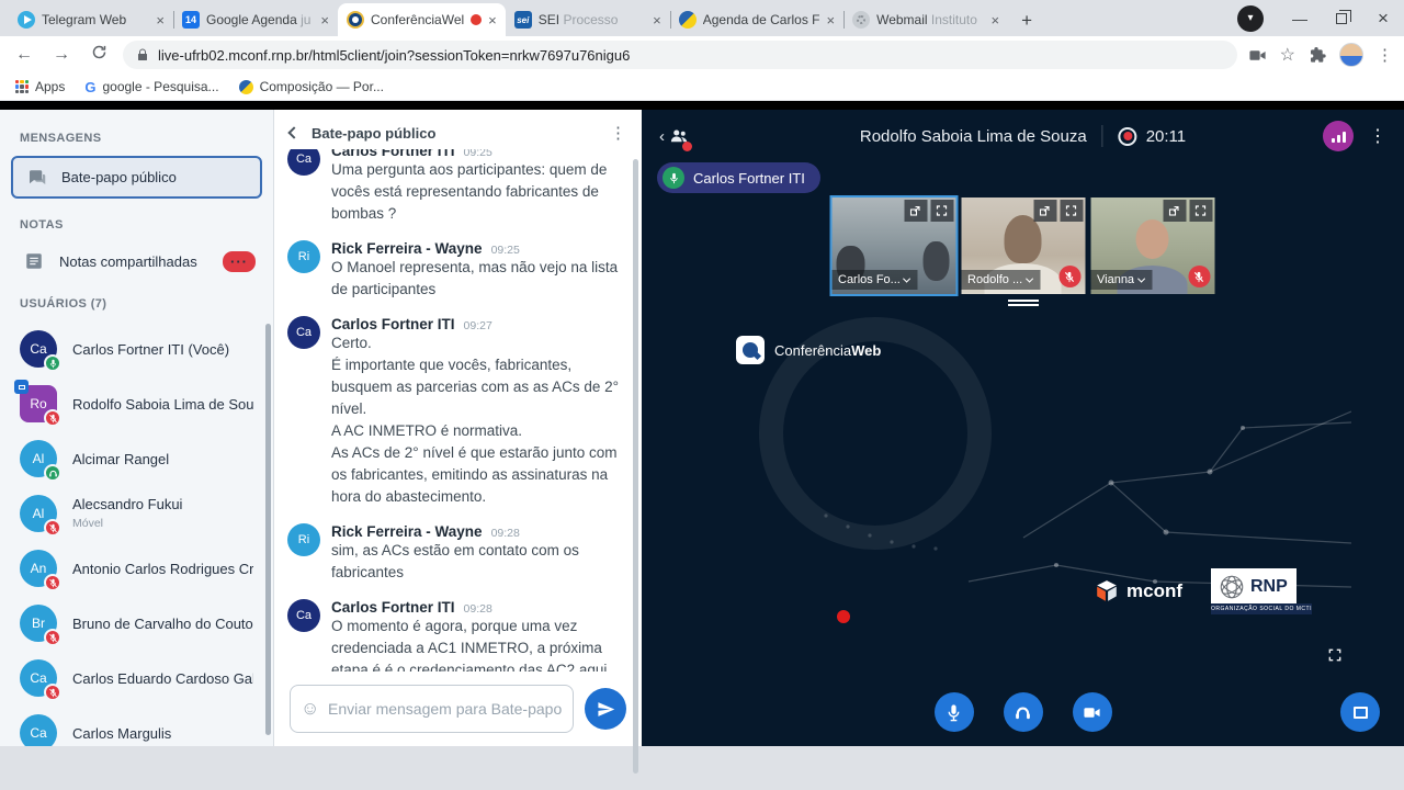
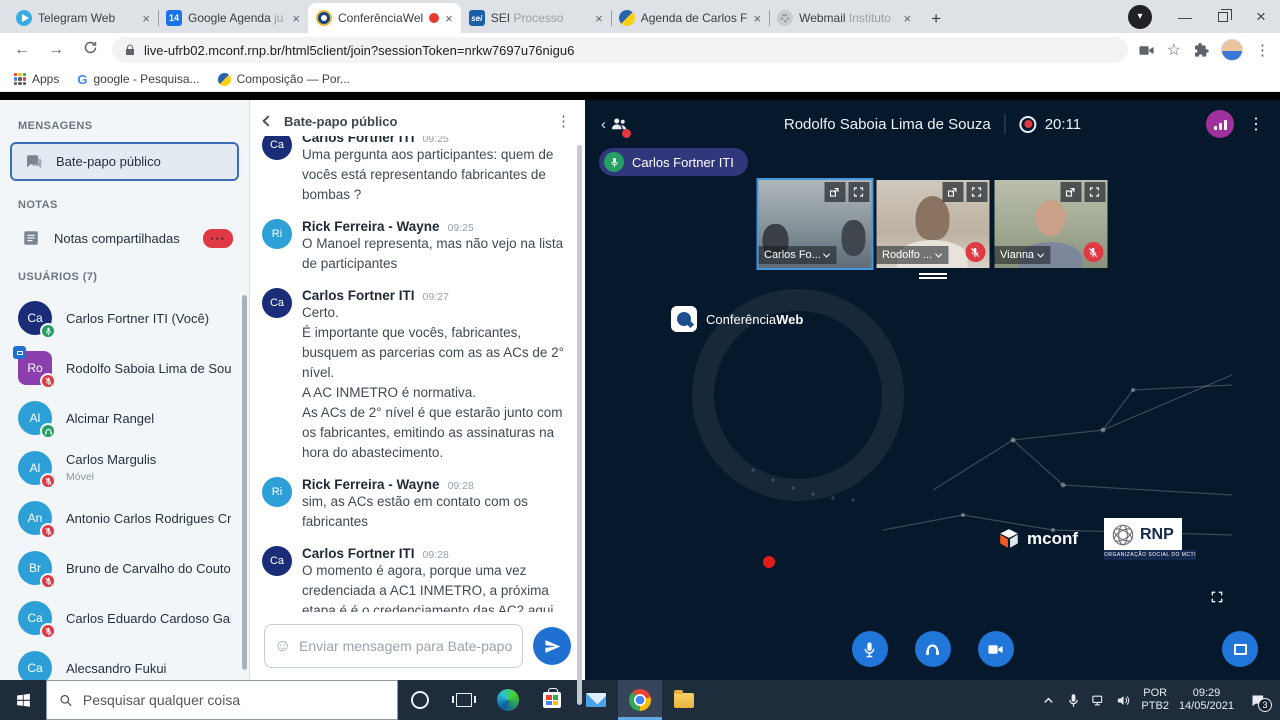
  Telegram Web
  ×
  14
  Google Agenda ju
  ×
  ConferênciaWel
  ×
  sei
  SEI Processo
  ×
  Agenda de Carlos F
  ×
  Webmail Instituto
  ×
  +
  ▾
  —
  ×
  ←
  →
  live-ufrb02.mconf.rnp.br/html5client/join?sessionToken=nrkw7697u76nigu6
  ☆
  ⋮
  Apps
  G
  google - Pesquisa...
  Composição — Por...
  MENSAGENS
  Bate-papo público
  NOTAS
  Notas compartilhadas
  ···
  USUÁRIOS (7)
  Ca
  Carlos Fortner ITI (Você)
  Ro
  Rodolfo Saboia Lima de Sou
  Al
  Alcimar Rangel
  Al
- Alecsandro Fukui
+ Carlos Margulis
  Móvel
  An
  Antonio Carlos Rodrigues Cr
  Br
  Bruno de Carvalho do Couto
  Ca
  Carlos Eduardo Cardoso Ga
  Ca
- Carlos Margulis
+ Alecsandro Fukui
  Bate-papo público
  ⋮
  Ca
  Carlos Fortner ITI
  09:25
  Uma pergunta aos participantes: quem de vocês está representando fabricantes de bombas ?
  Ri
  Rick Ferreira - Wayne
  09:25
  O Manoel representa, mas não vejo na lista de participantes
  Ca
  Carlos Fortner ITI
  09:27
  Certo.
  É importante que vocês, fabricantes, busquem as parcerias com as as ACs de 2° nível.
  A AC INMETRO é normativa.
  As ACs de 2° nível é que estarão junto com os fabricantes, emitindo as assinaturas na hora do abastecimento.
  Ri
  Rick Ferreira - Wayne
  09:28
  sim, as ACs estão em contato com os fabricantes
  Ca
  Carlos Fortner ITI
  09:28
  O momento é agora, porque uma vez credenciada a AC1 INMETRO, a próxima etapa é é o credenciamento das AC2 aqui
  ☺
  Enviar mensagem para Bate-papo
  ‹
  Rodolfo Saboia Lima de Souza
  20:11
  ⋮
  Carlos Fortner ITI
  Carlos Fo...
  Rodolfo ...
  Vianna
  ConferênciaWeb
  mconf
  RNP
+ Pesquisar qualquer coisa
+ POR
+ PTB2
+ 09:29
+ 14/05/2021
+ 3
